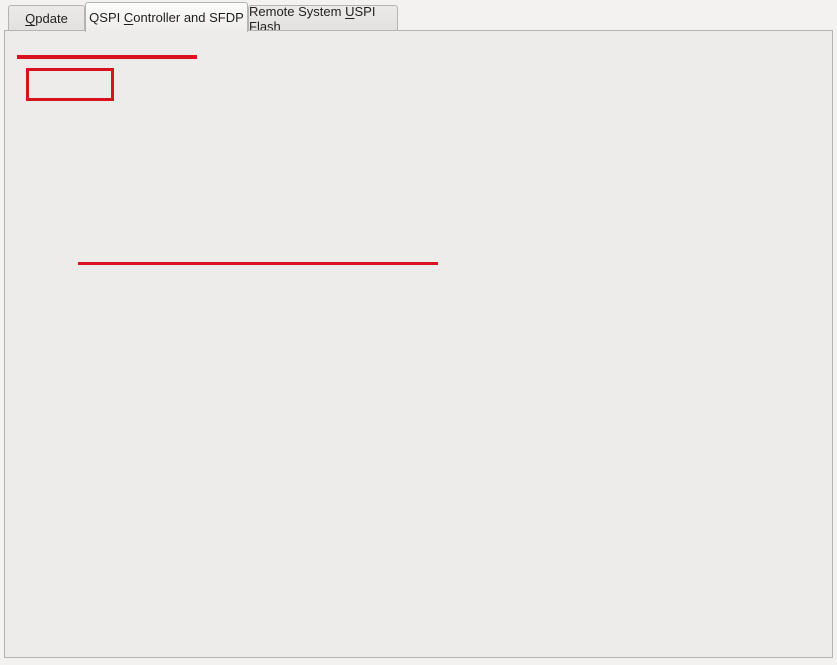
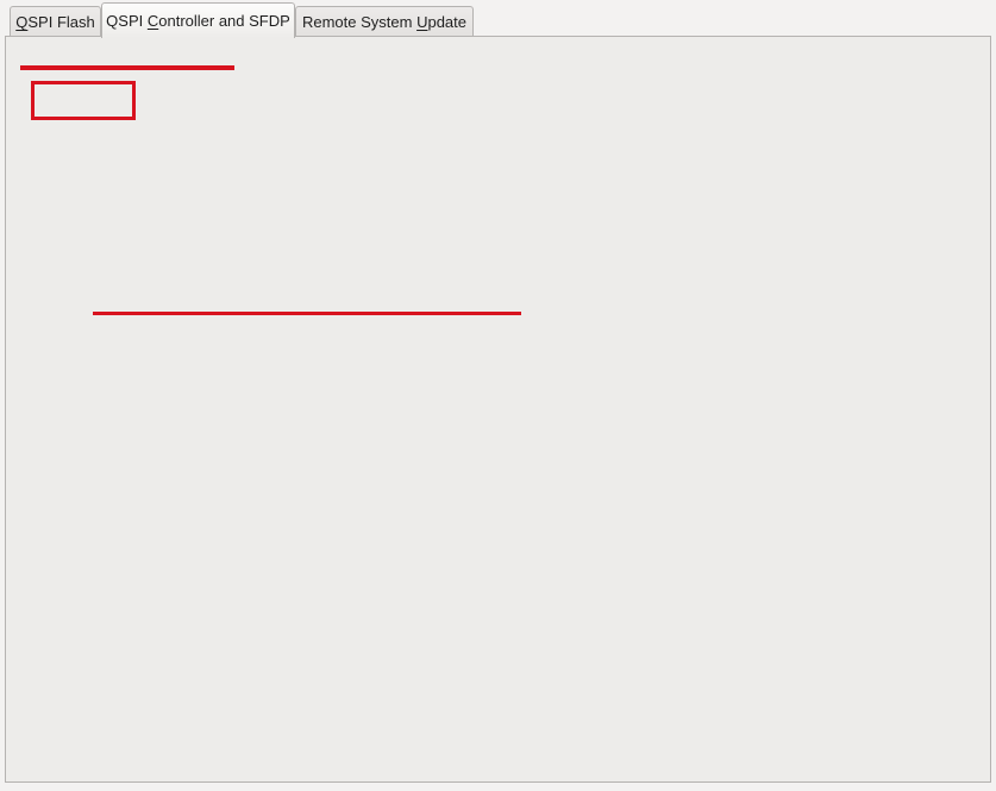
- Qpdate
+ QSPI Flash
  QSPI Controller and SFDP
- Remote System USPI Flash
+ Remote System Update
